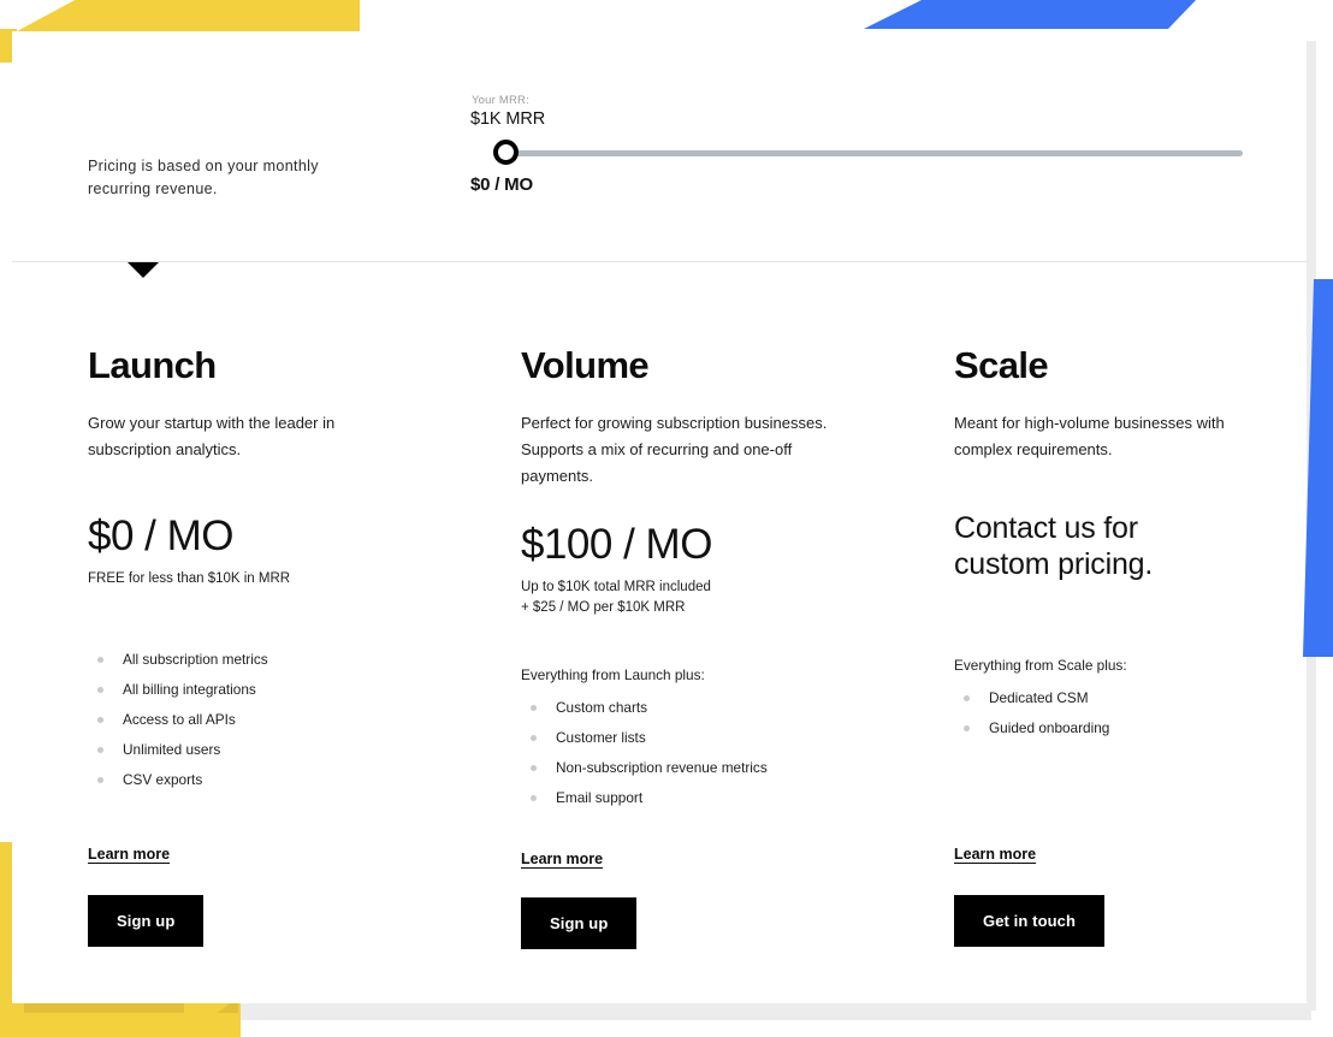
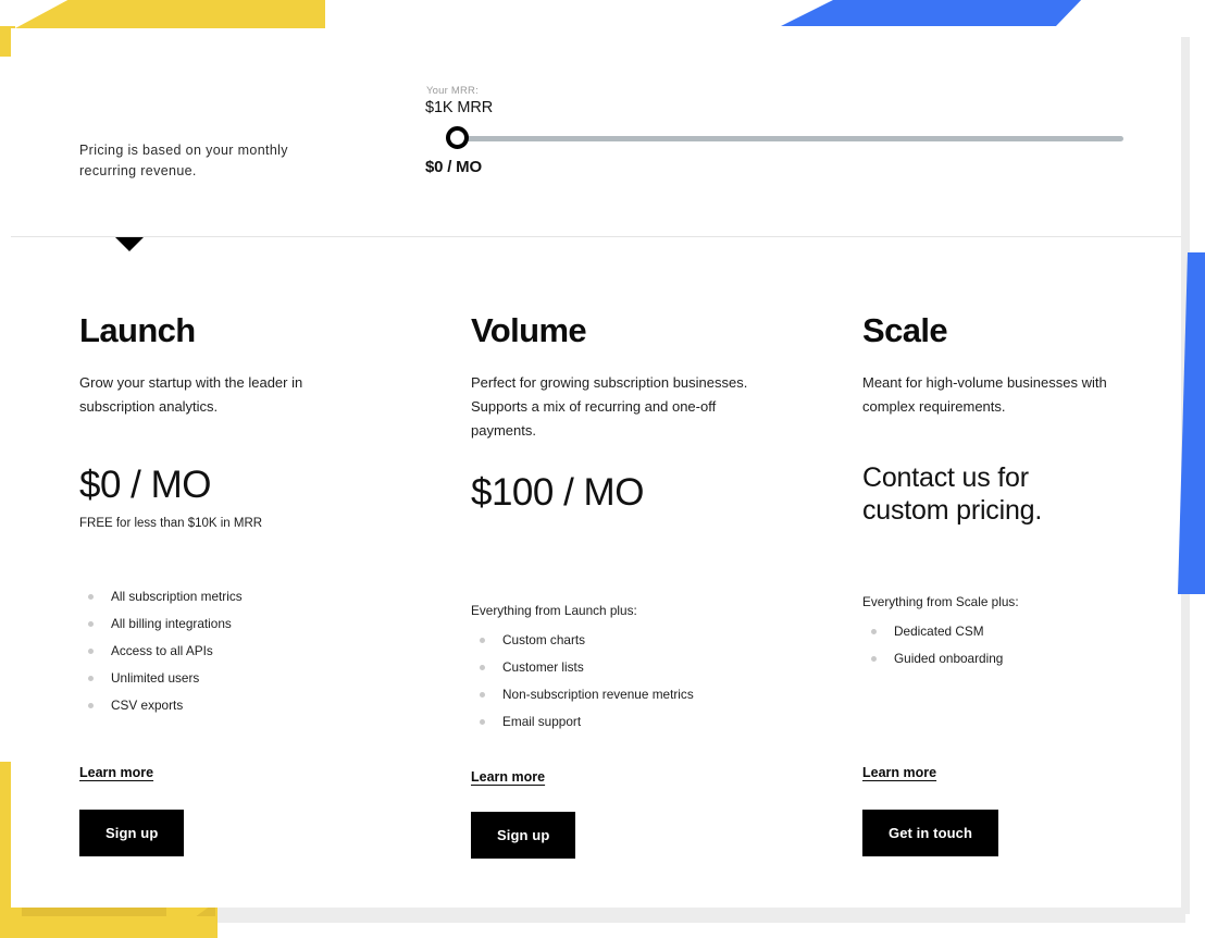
  Pricing is based on your monthly recurring revenue.
  Your MRR:
  $1K MRR
  $0 / MO
  Launch
  Grow your startup with the leader in subscription analytics.
  $0 / MO
  FREE for less than $10K in MRR
  All subscription metrics
  All billing integrations
  Access to all APIs
  Unlimited users
  CSV exports
  Learn more
  Sign up
  Volume
  Perfect for growing subscription businesses. Supports a mix of recurring and one-off payments.
  $100 / MO
- Up to $10K total MRR included
- + $25 / MO per $10K MRR
  Everything from Launch plus:
  Custom charts
  Customer lists
  Non-subscription revenue metrics
  Email support
  Learn more
  Sign up
  Scale
  Meant for high-volume businesses with complex requirements.
  Contact us for custom pricing.
  Everything from Scale plus:
  Dedicated CSM
  Guided onboarding
  Learn more
  Get in touch
